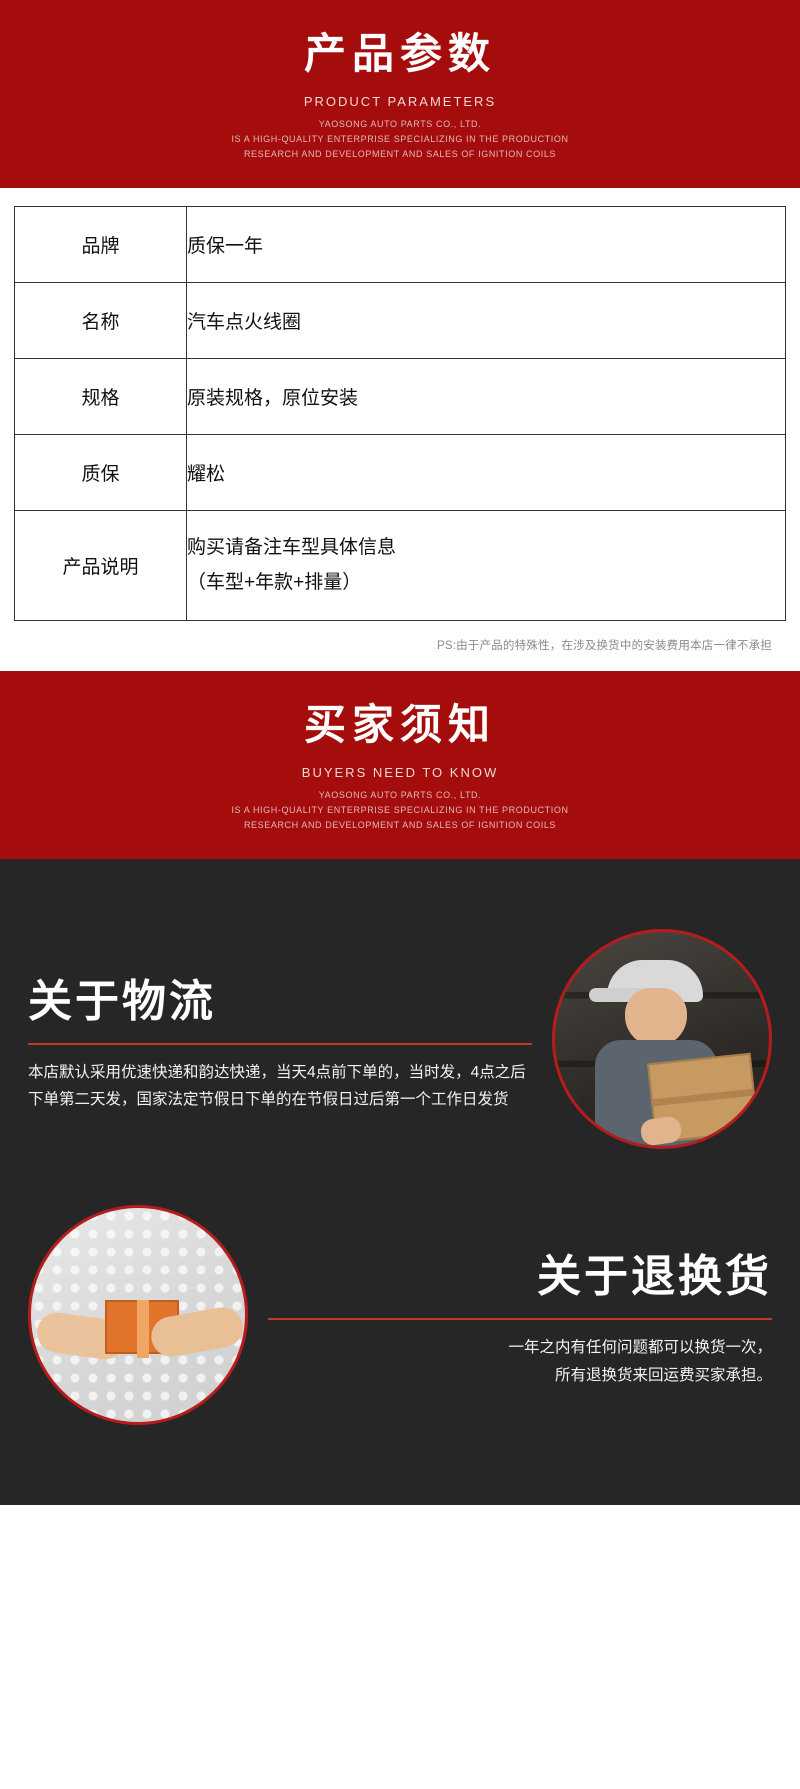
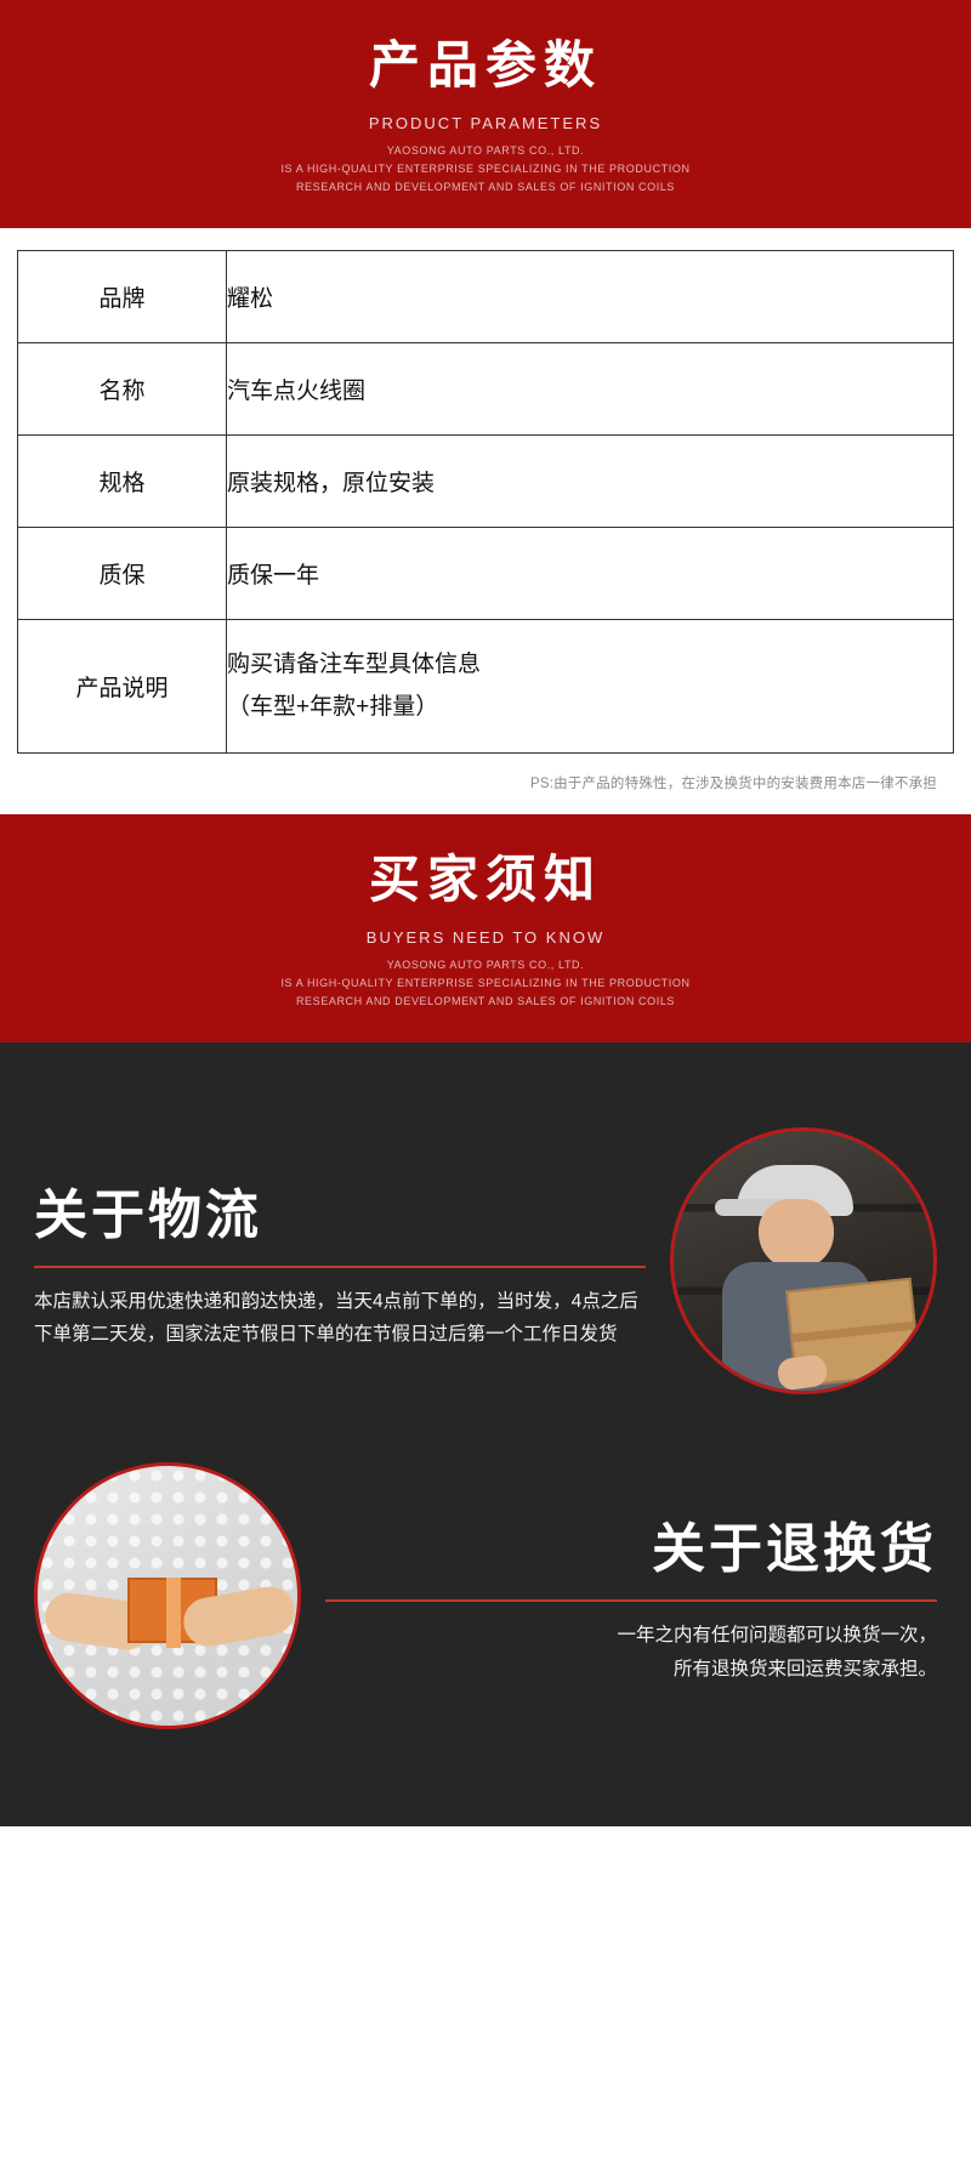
  产品参数
  PRODUCT PARAMETERS
  YAOSONG AUTO PARTS CO., LTD.
  IS A HIGH-QUALITY ENTERPRISE SPECIALIZING IN THE PRODUCTION
  RESEARCH AND DEVELOPMENT AND SALES OF IGNITION COILS
- 品牌	质保一年
+ 品牌	耀松
  名称	汽车点火线圈
  规格	原装规格，原位安装
- 质保	耀松
+ 质保	质保一年
  产品说明	购买请备注车型具体信息 （车型+年款+排量）
  PS:由于产品的特殊性，在涉及换货中的安装费用本店一律不承担
  买家须知
  BUYERS NEED TO KNOW
  YAOSONG AUTO PARTS CO., LTD.
  IS A HIGH-QUALITY ENTERPRISE SPECIALIZING IN THE PRODUCTION
  RESEARCH AND DEVELOPMENT AND SALES OF IGNITION COILS
  关于物流
  本店默认采用优速快递和韵达快递，当天4点前下单的，当时发，4点之后下单第二天发，国家法定节假日下单的在节假日过后第一个工作日发货
  关于退换货
  一年之内有任何问题都可以换货一次，
  所有退换货来回运费买家承担。
